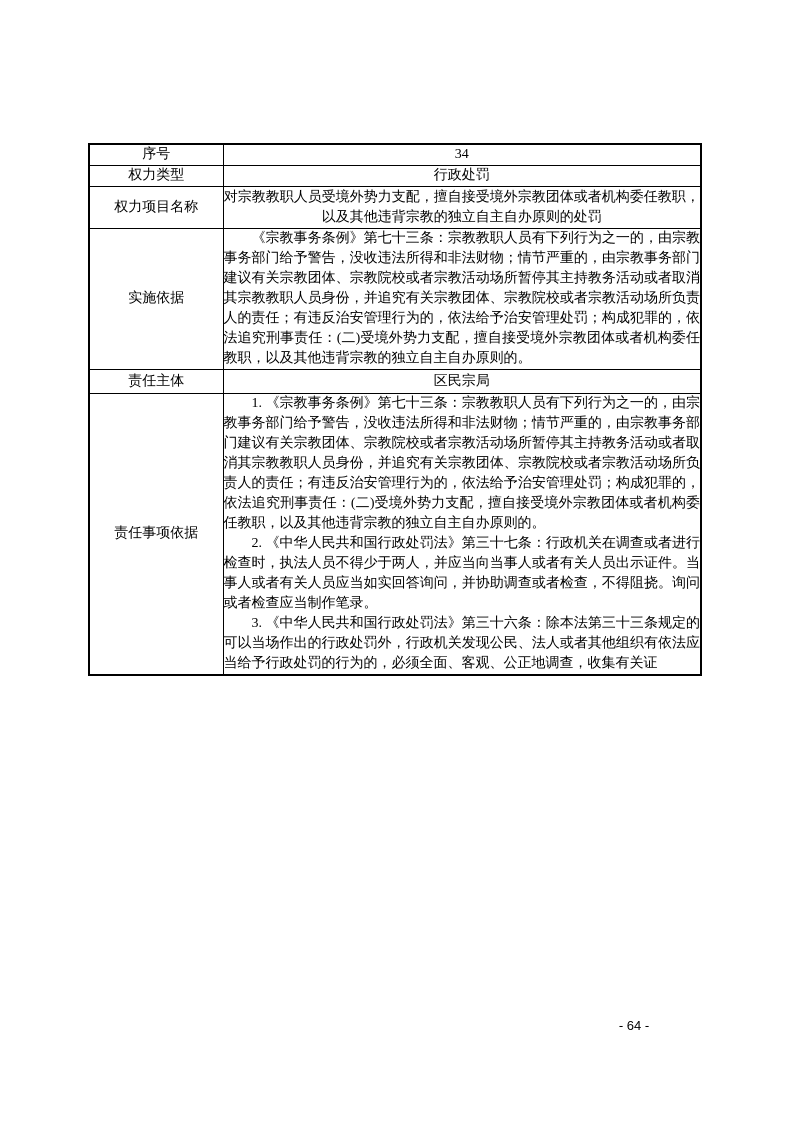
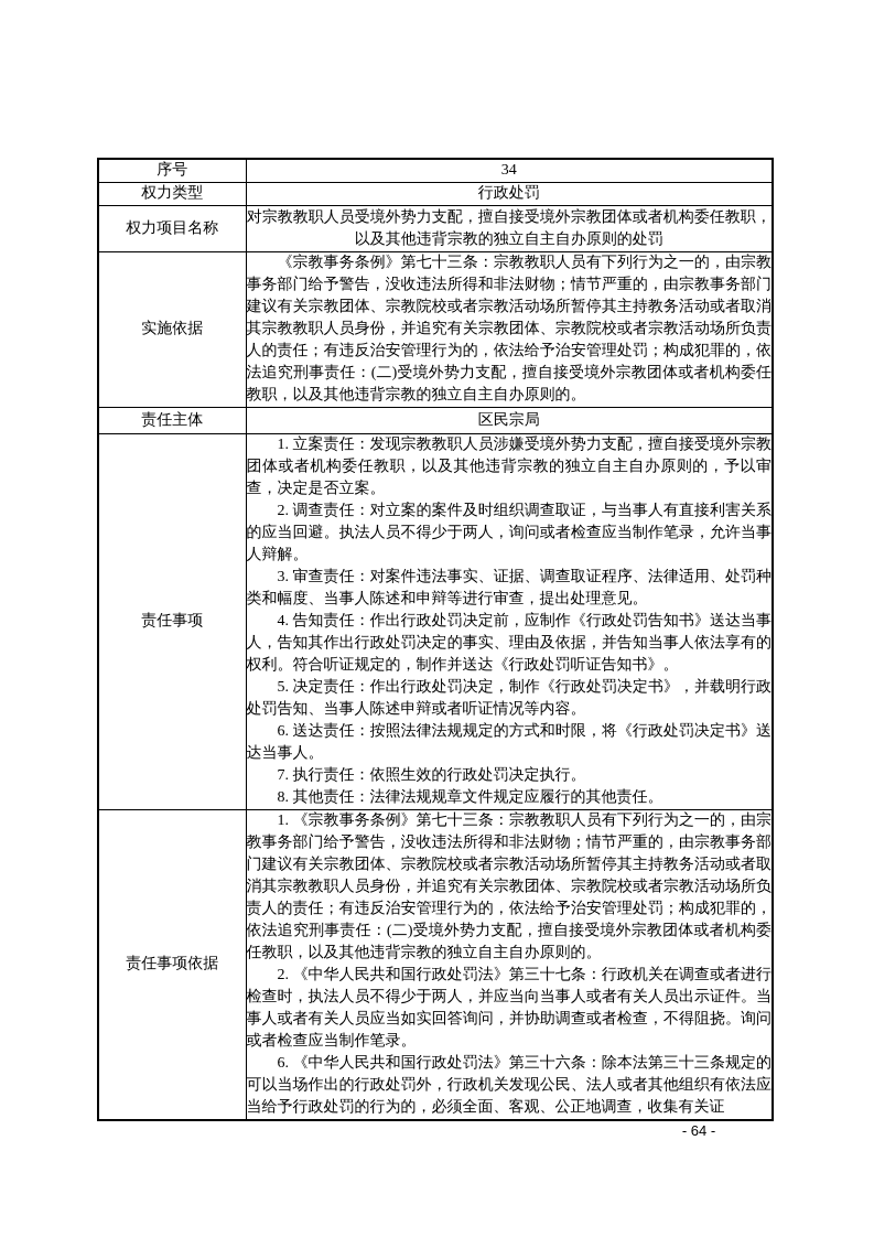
  序号	34
  权力类型	行政处罚
  权力项目名称	对宗教教职人员受境外势力支配，擅自接受境外宗教团体或者机构委任教职，以及其他违背宗教的独立自主自办原则的处罚
  实施依据	《宗教事务条例》第七十三条：宗教教职人员有下列行为之一的，由宗教事务部门给予警告，没收违法所得和非法财物；情节严重的，由宗教事务部门建议有关宗教团体、宗教院校或者宗教活动场所暂停其主持教务活动或者取消其宗教教职人员身份，并追究有关宗教团体、宗教院校或者宗教活动场所负责人的责任；有违反治安管理行为的，依法给予治安管理处罚；构成犯罪的，依法追究刑事责任：(二)受境外势力支配，擅自接受境外宗教团体或者机构委任教职，以及其他违背宗教的独立自主自办原则的。
  责任主体	区民宗局
+ 责任事项	1. 立案责任：发现宗教教职人员涉嫌受境外势力支配，擅自接受境外宗教团体或者机构委任教职，以及其他违背宗教的独立自主自办原则的，予以审查，决定是否立案。 2. 调查责任：对立案的案件及时组织调查取证，与当事人有直接利害关系的应当回避。执法人员不得少于两人，询问或者检查应当制作笔录，允许当事人辩解。 3. 审查责任：对案件违法事实、证据、调查取证程序、法律适用、处罚种类和幅度、当事人陈述和申辩等进行审查，提出处理意见。 4. 告知责任：作出行政处罚决定前，应制作《行政处罚告知书》送达当事人，告知其作出行政处罚决定的事实、理由及依据，并告知当事人依法享有的权利。符合听证规定的，制作并送达《行政处罚听证告知书》。 5. 决定责任：作出行政处罚决定，制作《行政处罚决定书》，并载明行政处罚告知、当事人陈述申辩或者听证情况等内容。 6. 送达责任：按照法律法规规定的方式和时限，将《行政处罚决定书》送达当事人。 7. 执行责任：依照生效的行政处罚决定执行。 8. 其他责任：法律法规规章文件规定应履行的其他责任。
- 责任事项依据	1. 《宗教事务条例》第七十三条：宗教教职人员有下列行为之一的，由宗教事务部门给予警告，没收违法所得和非法财物；情节严重的，由宗教事务部门建议有关宗教团体、宗教院校或者宗教活动场所暂停其主持教务活动或者取消其宗教教职人员身份，并追究有关宗教团体、宗教院校或者宗教活动场所负责人的责任；有违反治安管理行为的，依法给予治安管理处罚；构成犯罪的，依法追究刑事责任：(二)受境外势力支配，擅自接受境外宗教团体或者机构委任教职，以及其他违背宗教的独立自主自办原则的。 2. 《中华人民共和国行政处罚法》第三十七条：行政机关在调查或者进行检查时，执法人员不得少于两人，并应当向当事人或者有关人员出示证件。当事人或者有关人员应当如实回答询问，并协助调查或者检查，不得阻挠。询问或者检查应当制作笔录。 3. 《中华人民共和国行政处罚法》第三十六条：除本法第三十三条规定的可以当场作出的行政处罚外，行政机关发现公民、法人或者其他组织有依法应当给予行政处罚的行为的，必须全面、客观、公正地调查，收集有关证
+ 责任事项依据	1. 《宗教事务条例》第七十三条：宗教教职人员有下列行为之一的，由宗教事务部门给予警告，没收违法所得和非法财物；情节严重的，由宗教事务部门建议有关宗教团体、宗教院校或者宗教活动场所暂停其主持教务活动或者取消其宗教教职人员身份，并追究有关宗教团体、宗教院校或者宗教活动场所负责人的责任；有违反治安管理行为的，依法给予治安管理处罚；构成犯罪的，依法追究刑事责任：(二)受境外势力支配，擅自接受境外宗教团体或者机构委任教职，以及其他违背宗教的独立自主自办原则的。 2. 《中华人民共和国行政处罚法》第三十七条：行政机关在调查或者进行检查时，执法人员不得少于两人，并应当向当事人或者有关人员出示证件。当事人或者有关人员应当如实回答询问，并协助调查或者检查，不得阻挠。询问或者检查应当制作笔录。 6. 《中华人民共和国行政处罚法》第三十六条：除本法第三十三条规定的可以当场作出的行政处罚外，行政机关发现公民、法人或者其他组织有依法应当给予行政处罚的行为的，必须全面、客观、公正地调查，收集有关证
  - 64 -
